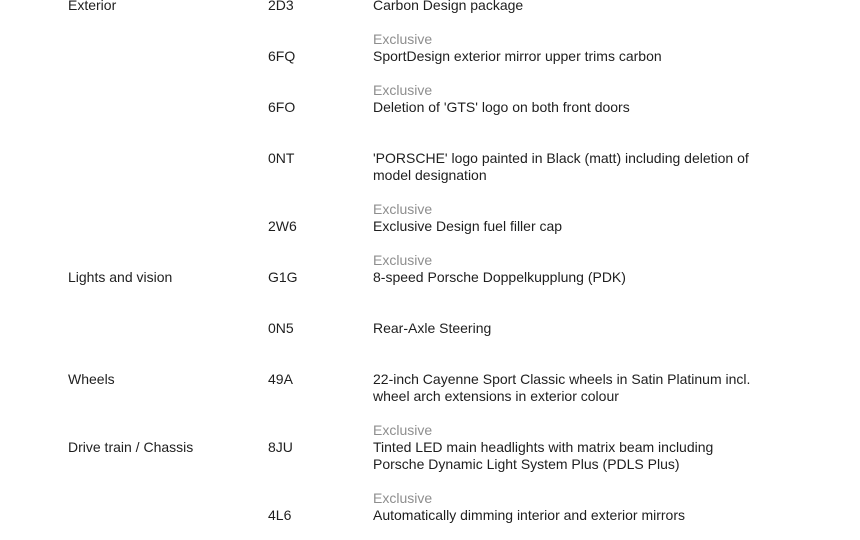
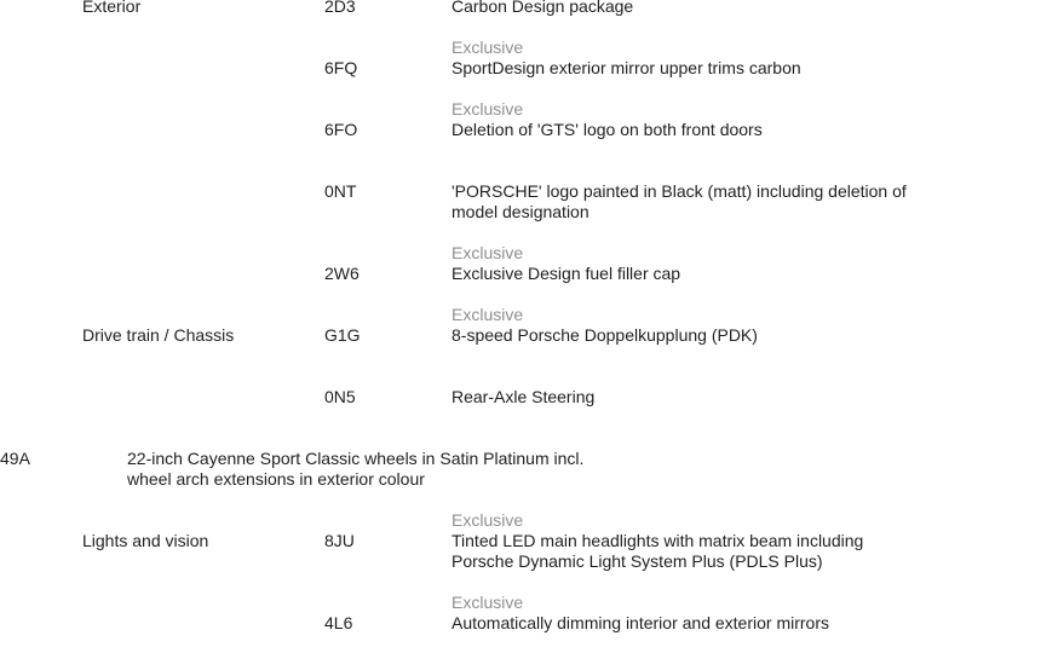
  Exterior
  2D3
  Carbon Design package
  6FQ
  Exclusive
  SportDesign exterior mirror upper trims carbon
  6FO
  Exclusive
  Deletion of 'GTS' logo on both front doors
  0NT
  'PORSCHE' logo painted in Black (matt) including deletion of
  model designation
  2W6
  Exclusive
  Exclusive Design fuel filler cap
- Lights and vision
+ Drive train / Chassis
  G1G
  Exclusive
  8-speed Porsche Doppelkupplung (PDK)
  0N5
  Rear-Axle Steering
- Wheels
  49A
  22-inch Cayenne Sport Classic wheels in Satin Platinum incl.
  wheel arch extensions in exterior colour
- Drive train / Chassis
+ Lights and vision
  8JU
  Exclusive
  Tinted LED main headlights with matrix beam including
  Porsche Dynamic Light System Plus (PDLS Plus)
  4L6
  Exclusive
  Automatically dimming interior and exterior mirrors
